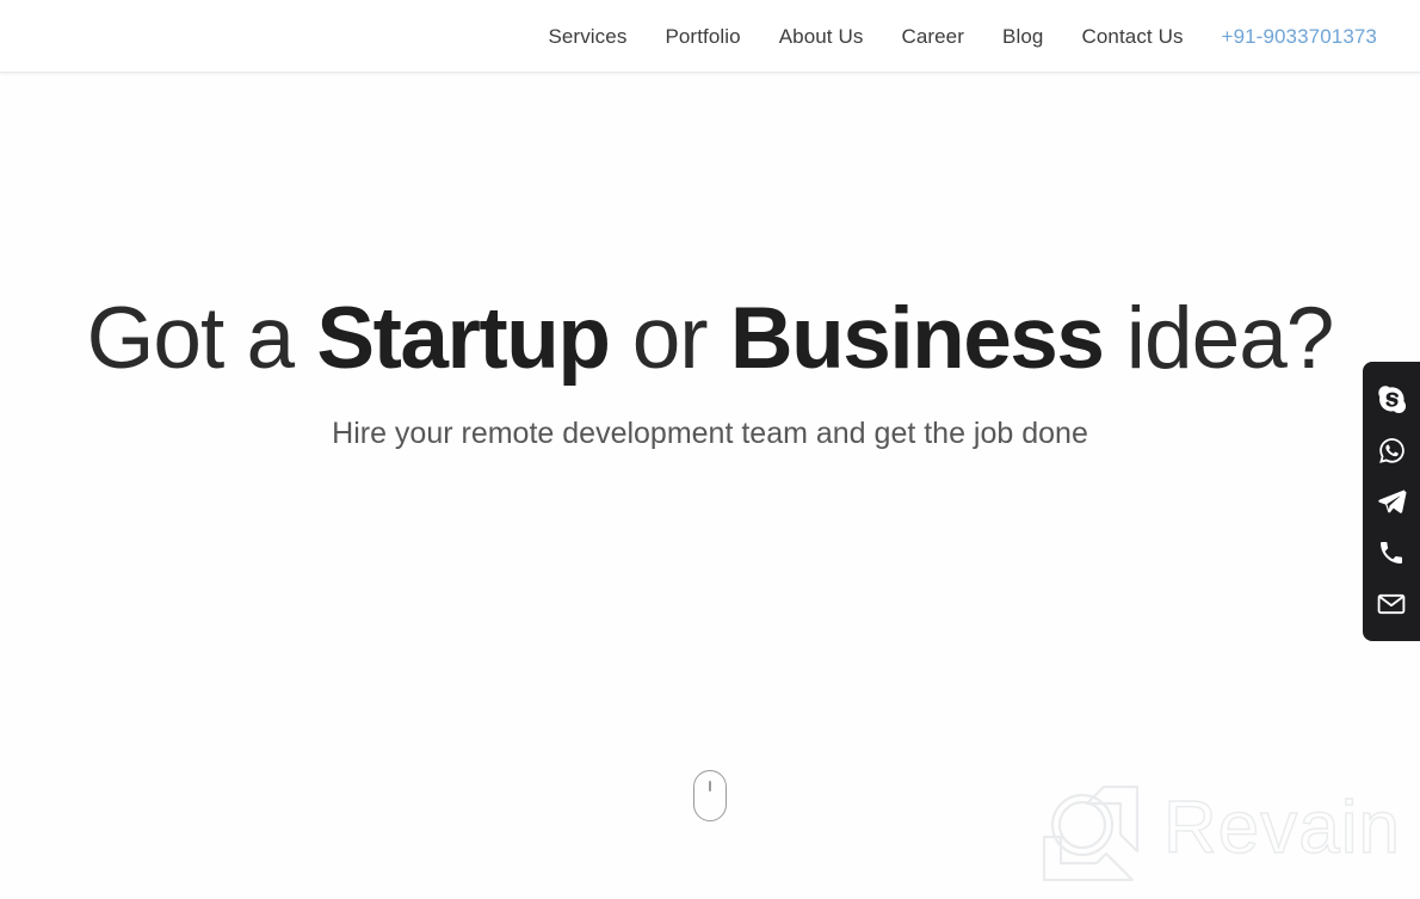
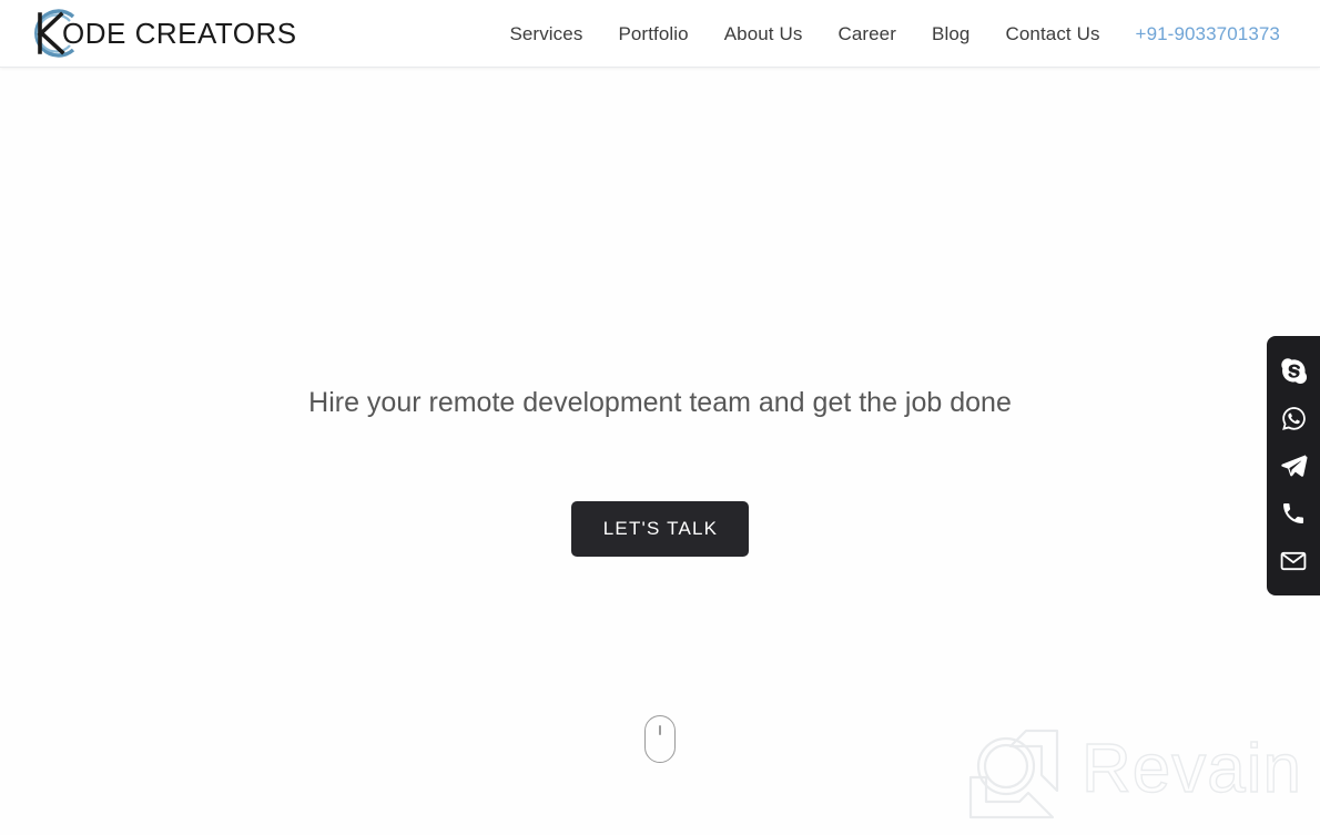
+ ODE CREATORS
  Services
  Portfolio
  About Us
  Career
  Blog
  Contact Us
  +91-9033701373
- Got a Startup or Business idea?
  Hire your remote development team and get the job done
+ LET'S TALK
